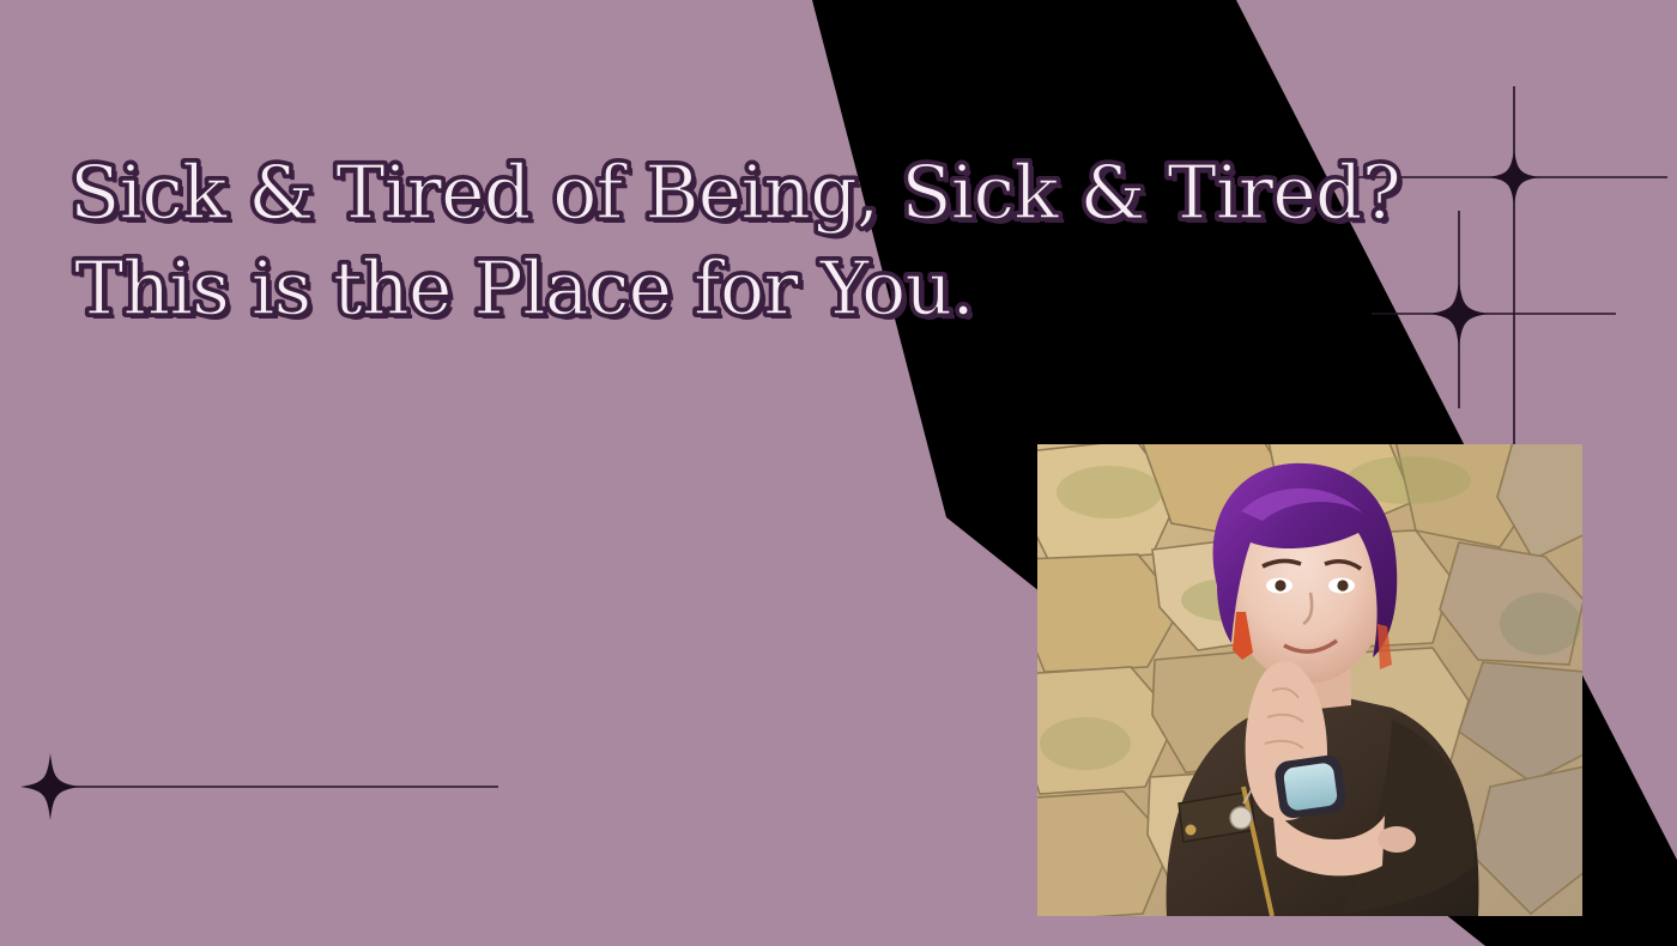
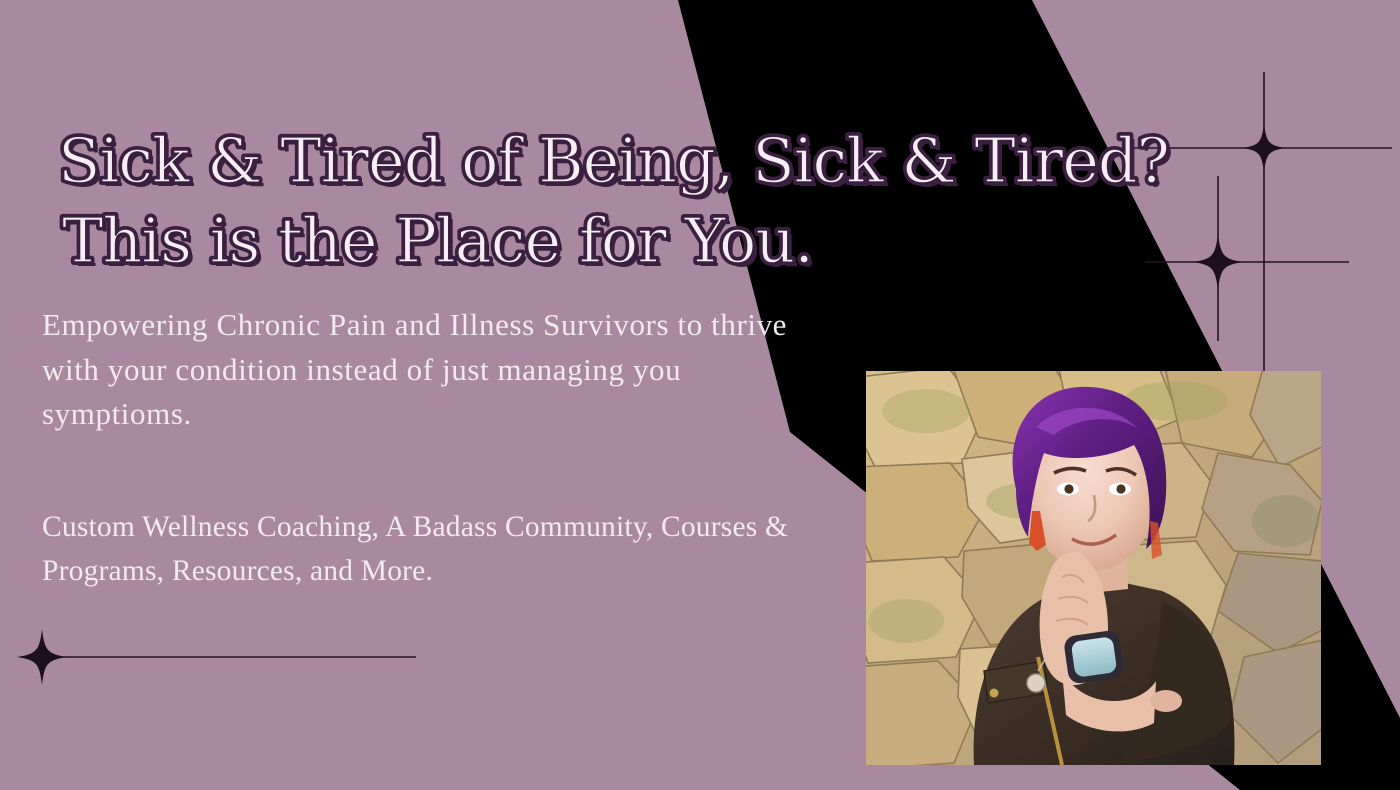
  Sick & Tired of Being, Sick & Tired?
  This is the Place for You.
+ Empowering Chronic Pain and Illness Survivors to thrive with your condition instead of just managing you symptioms.
+ Custom Wellness Coaching, A Badass Community, Courses & Programs, Resources, and More.
